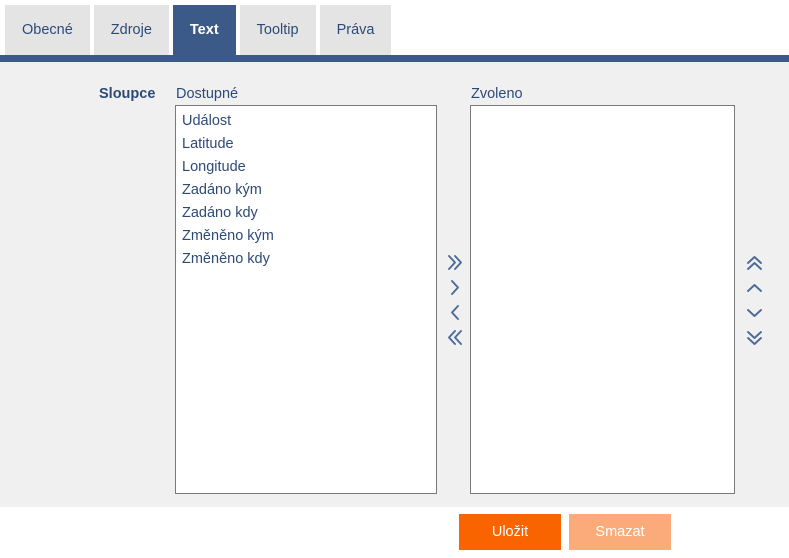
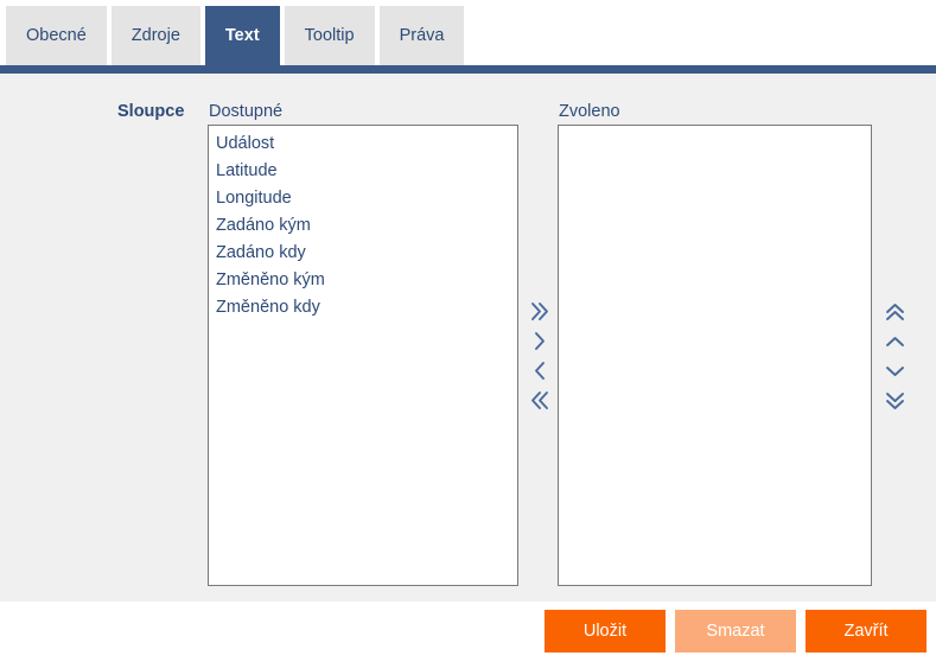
  Obecné
  Zdroje
  Text
  Tooltip
  Práva
  Sloupce
  Dostupné
  Zvoleno
  Událost
  Latitude
  Longitude
  Zadáno kým
  Zadáno kdy
  Změněno kým
  Změněno kdy
  Uložit
  Smazat
+ Zavřít
